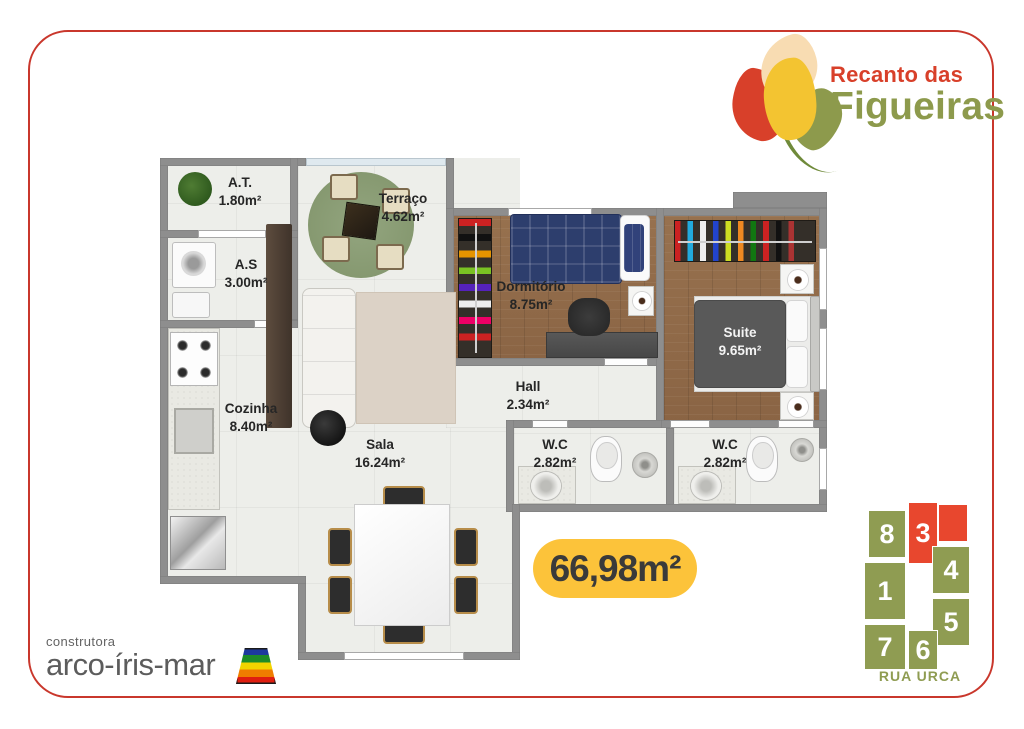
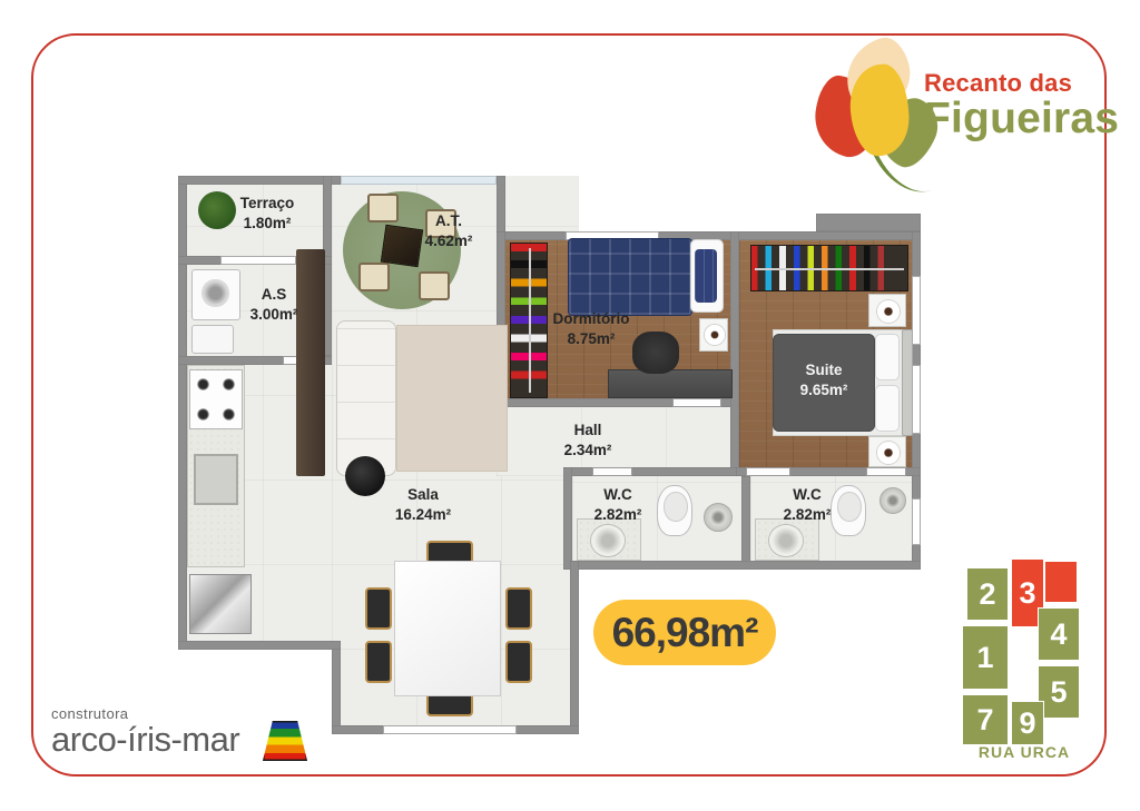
  Recanto das
  Figueiras
- A.T.
+ Terraço
  1.80m²
  A.S
  3.00m²
- Terraço
+ A.T.
  4.62m²
  Dormitório
  8.75m²
  Suite
  9.65m²
  Hall
  2.34m²
- Cozinha
- 8.40m²
  Sala
  16.24m²
  W.C
  2.82m²
  W.C
  2.82m²
  66,98m²
  construtora
  arco-íris-mar
- 8
+ 2
  3
  4
  1
  5
  7
- 6
+ 9
  RUA URCA
